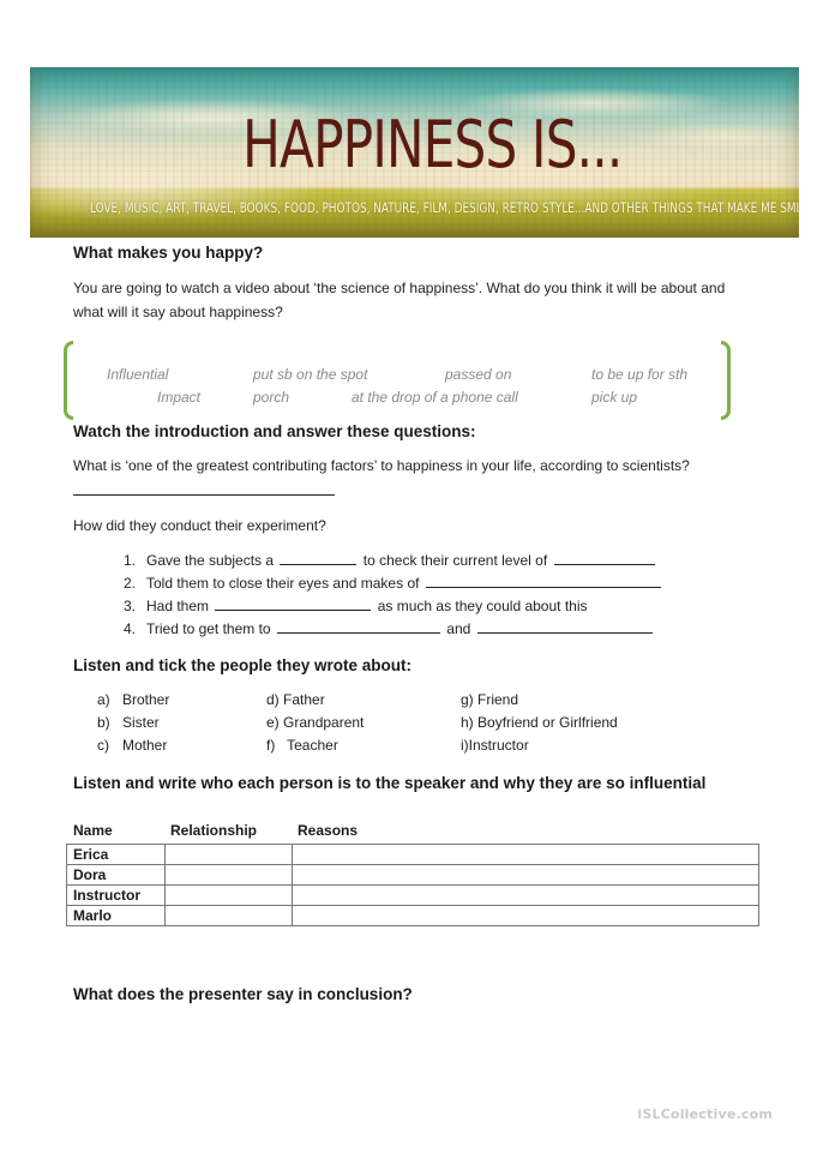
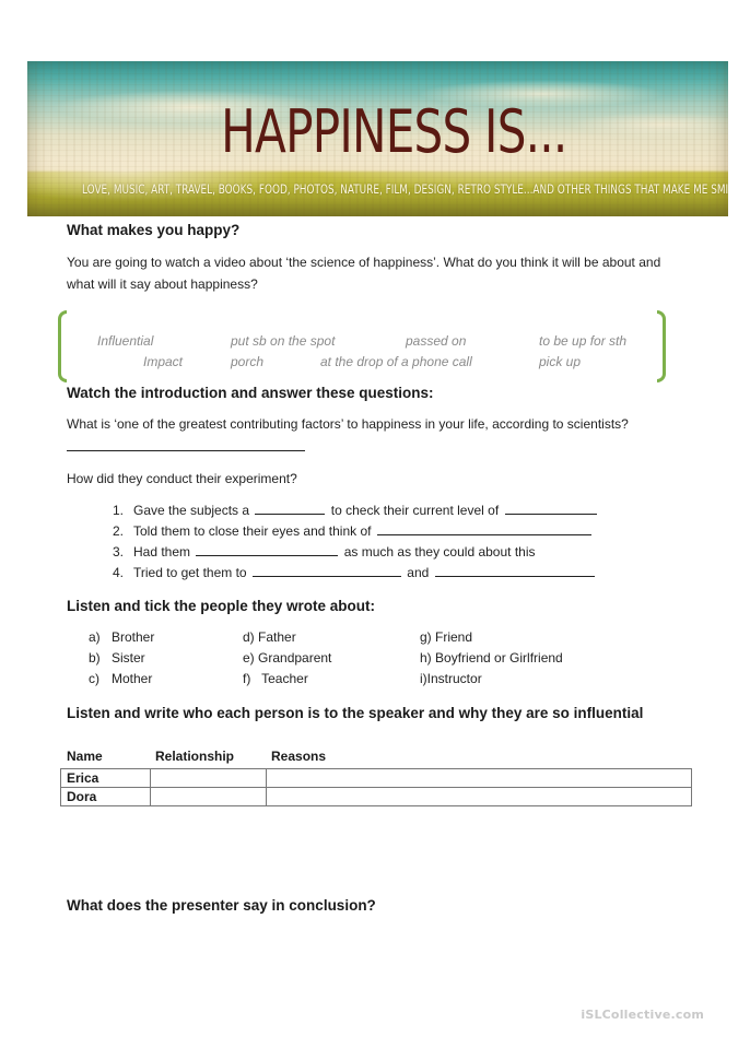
  HAPPINESS IS...
  LOVE, MUSIC, ART, TRAVEL, BOOKS, FOOD, PHOTOS, NATURE, FILM, DESIGN, RETRO STYLE...AND OTHER THINGS THAT MAKE ME SMI
  What makes you happy?
  You are going to watch a video about ‘the science of happiness’. What do you think it will be about and
  what will it say about happiness?
  Influential
  put sb on the spot
  passed on
  to be up for sth
  Impact
  porch
  at the drop of a phone call
  pick up
  Watch the introduction and answer these questions:
  What is ‘one of the greatest contributing factors’ to happiness in your life, according to scientists?
  How did they conduct their experiment?
  1. Gave the subjects a to check their current level of
- 2. Told them to close their eyes and makes of
+ 2. Told them to close their eyes and think of
  3. Had them as much as they could about this
  4. Tried to get them to and
  Listen and tick the people they wrote about:
  a) Brother
  b) Sister
  c) Mother
  d) Father
  e) Grandparent
  f) Teacher
  g) Friend
  h) Boyfriend or Girlfriend
  i)Instructor
  Listen and write who each person is to the speaker and why they are so influential
  Name
  Relationship
  Reasons
  Erica
  Dora
- Instructor
- Marlo
  What does the presenter say in conclusion?
  iSLCollective.com
